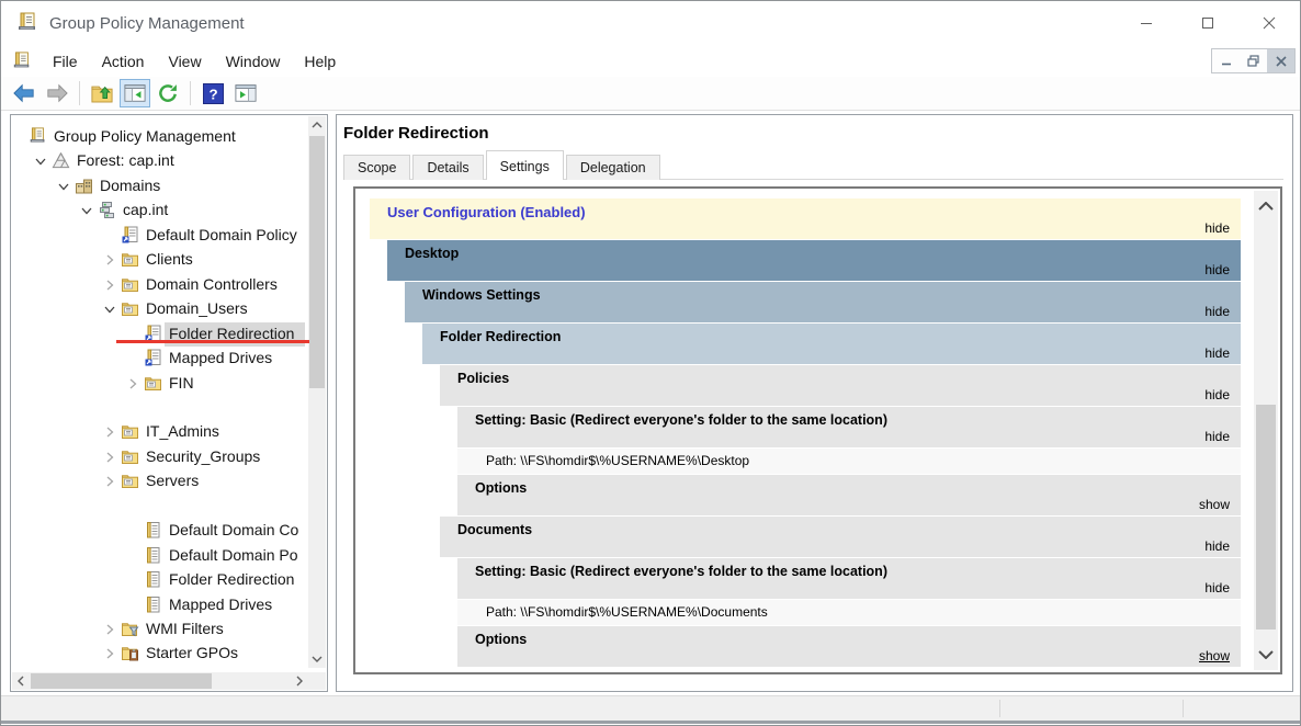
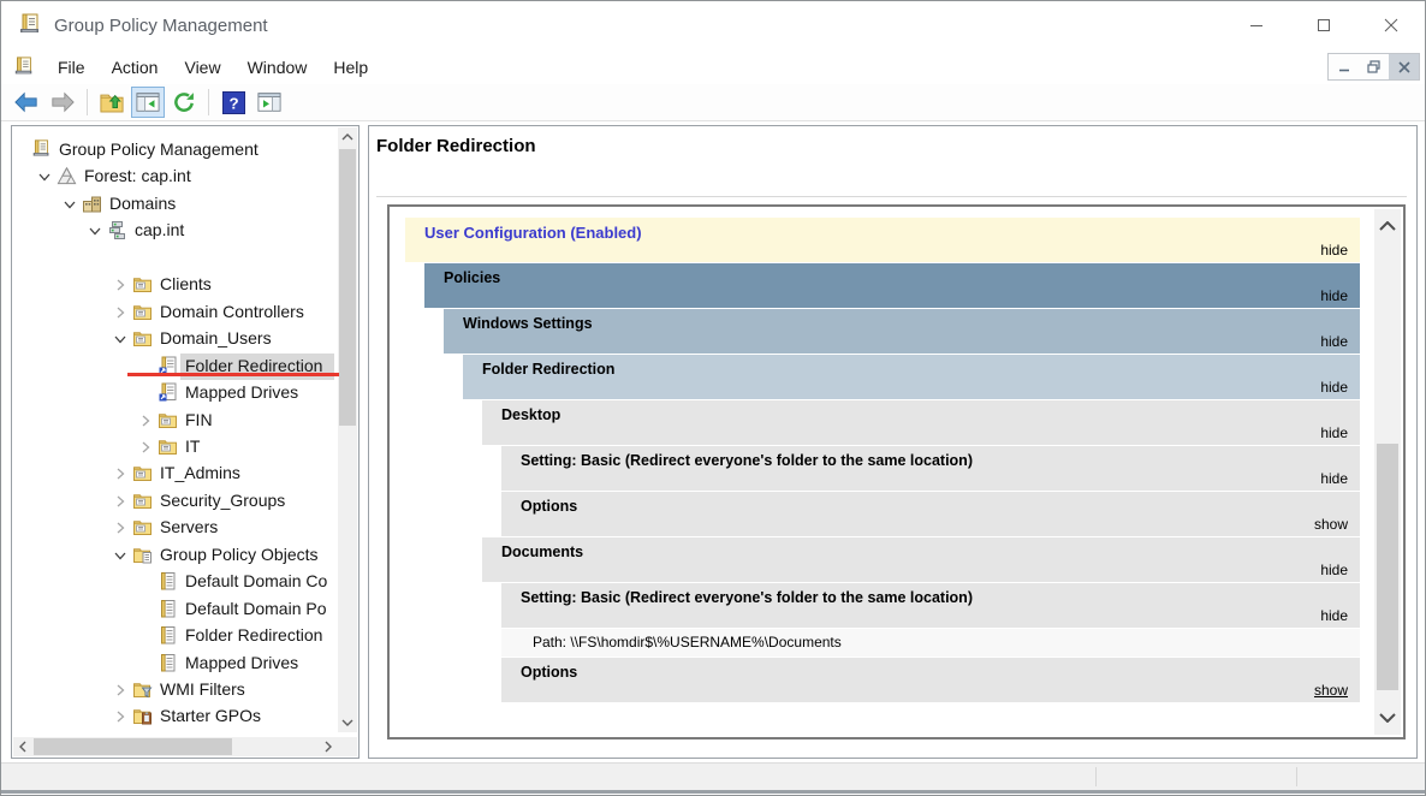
  Group Policy Management
  File
  Action
  View
  Window
  Help
  ?
  Group Policy Management
  Forest: cap.int
  Domains
  cap.int
- Default Domain Policy
  Clients
  Domain Controllers
  Domain_Users
  Folder Redirection
  Mapped Drives
  FIN
+ IT
  IT_Admins
  Security_Groups
  Servers
+ Group Policy Objects
  Default Domain Co
  Default Domain Po
  Folder Redirection
  Mapped Drives
  WMI Filters
  Starter GPOs
  Folder Redirection
- Scope
- Details
- Settings
- Delegation
  User Configuration (Enabled)
  hide
- Desktop
+ Policies
  hide
  Windows Settings
  hide
  Folder Redirection
  hide
- Policies
+ Desktop
  hide
  Setting: Basic (Redirect everyone's folder to the same location)
  hide
- Path: \\FS\homdir$\%USERNAME%\Desktop
  Options
  show
  Documents
  hide
  Setting: Basic (Redirect everyone's folder to the same location)
  hide
  Path: \\FS\homdir$\%USERNAME%\Documents
  Options
  show
